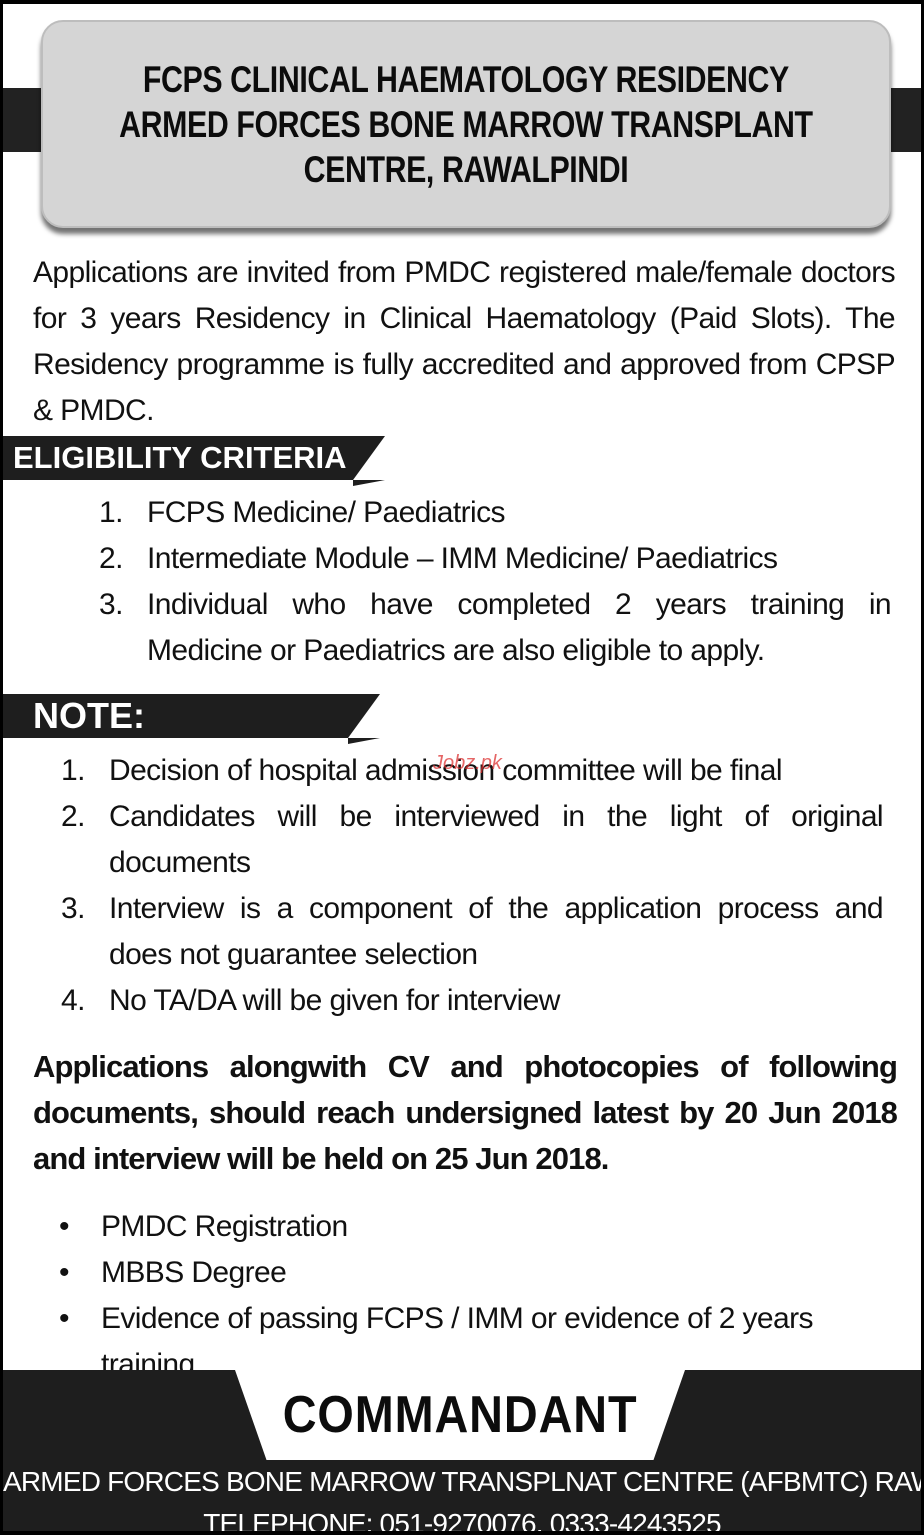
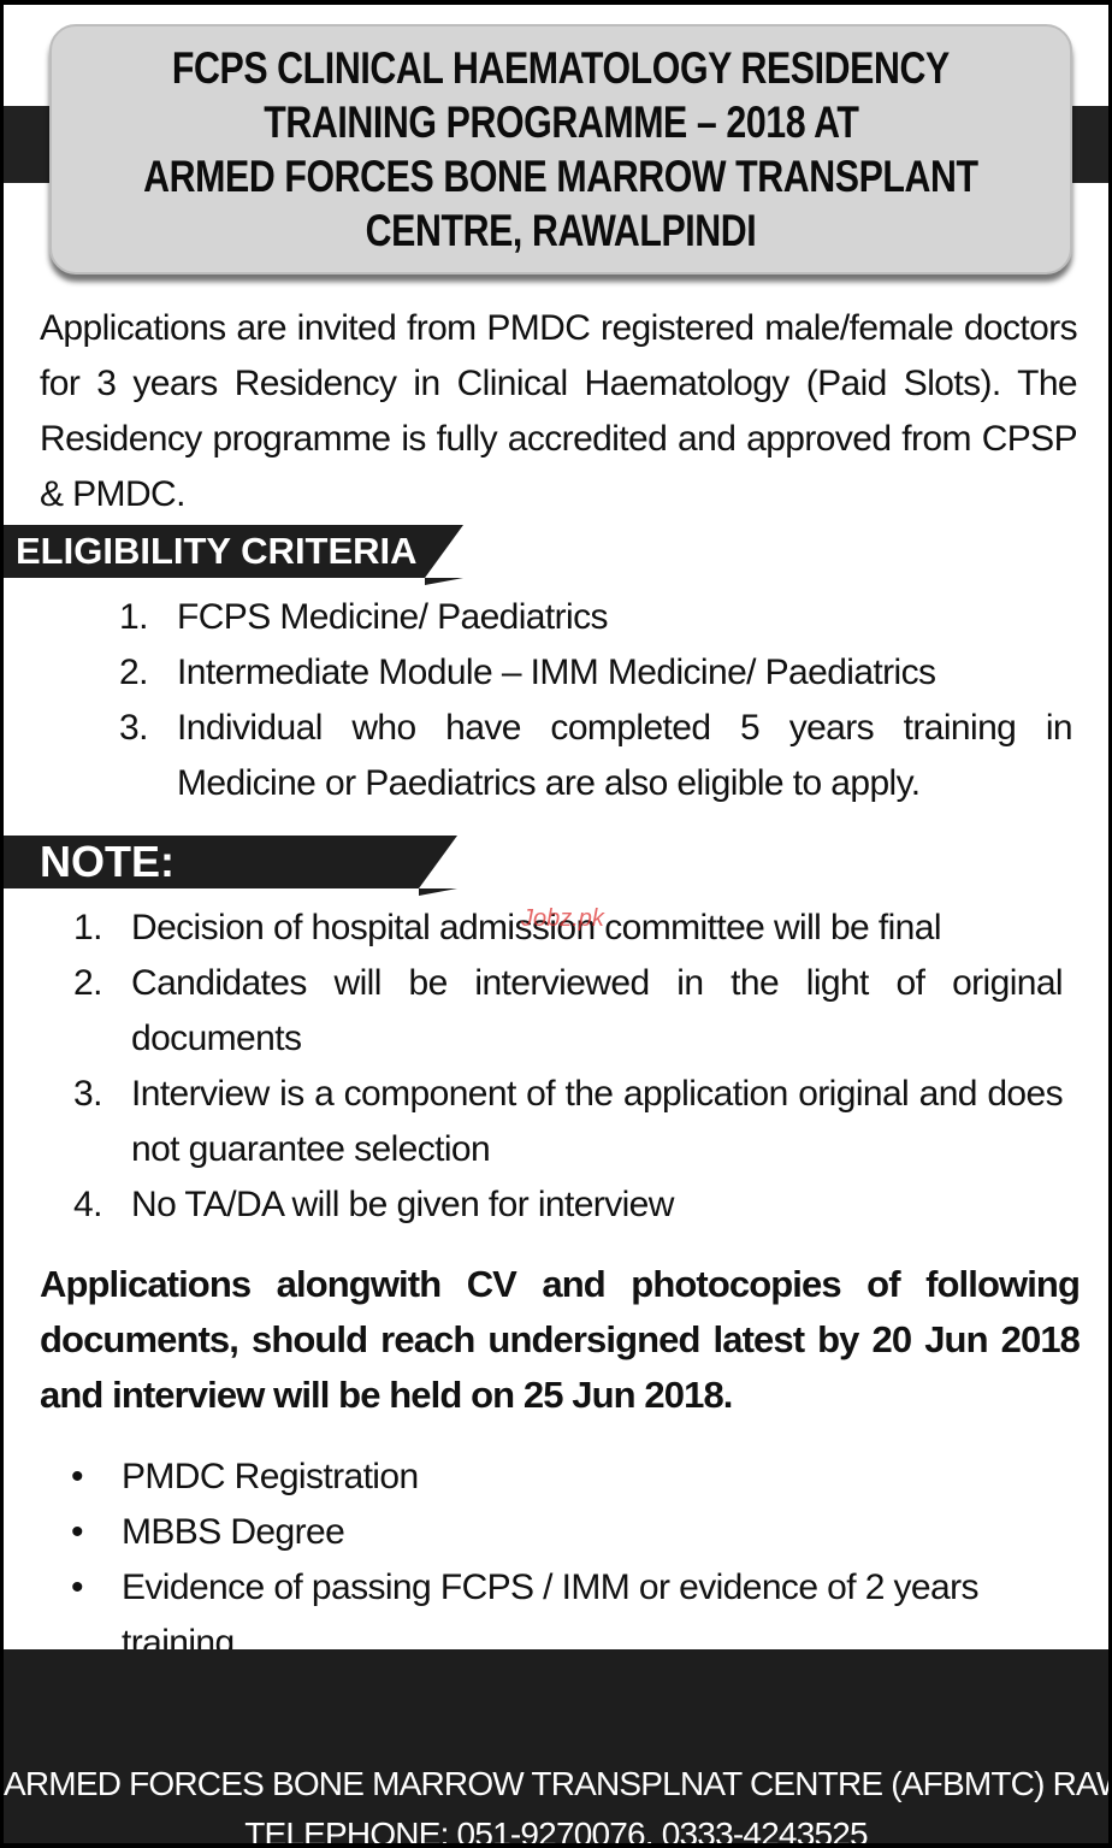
  FCPS CLINICAL HAEMATOLOGY RESIDENCY
+ TRAINING PROGRAMME – 2018 AT
  ARMED FORCES BONE MARROW TRANSPLANT
  CENTRE, RAWALPINDI
  Applications are invited from PMDC registered male/female doctors for 3 years Residency in Clinical Haematology (Paid Slots). The Residency programme is fully accredited and approved from CPSP & PMDC.
  ELIGIBILITY CRITERIA
  1.
  FCPS Medicine/ Paediatrics
  2.
  Intermediate Module – IMM Medicine/ Paediatrics
  3.
- Individual who have completed 2 years training in Medicine or Paediatrics are also eligible to apply.
+ Individual who have completed 5 years training in Medicine or Paediatrics are also eligible to apply.
  NOTE:
  1.
  Decision of hospital admission committee will be final
  2.
  Candidates will be interviewed in the light of original documents
  3.
- Interview is a component of the application process and does not guarantee selection
+ Interview is a component of the application original and does not guarantee selection
  4.
  No TA/DA will be given for interview
  Jobz.pk
  Applications alongwith CV and photocopies of following documents, should reach undersigned latest by 20 Jun 2018 and interview will be held on 25 Jun 2018.
  •
  PMDC Registration
  •
  MBBS Degree
  •
  Evidence of passing FCPS / IMM or evidence of 2 years training
- COMMANDANT
  ARMED FORCES BONE MARROW TRANSPLNAT CENTRE (AFBMTC) RA
  TELEPHONE: 051-9270076, 0333-4243525
